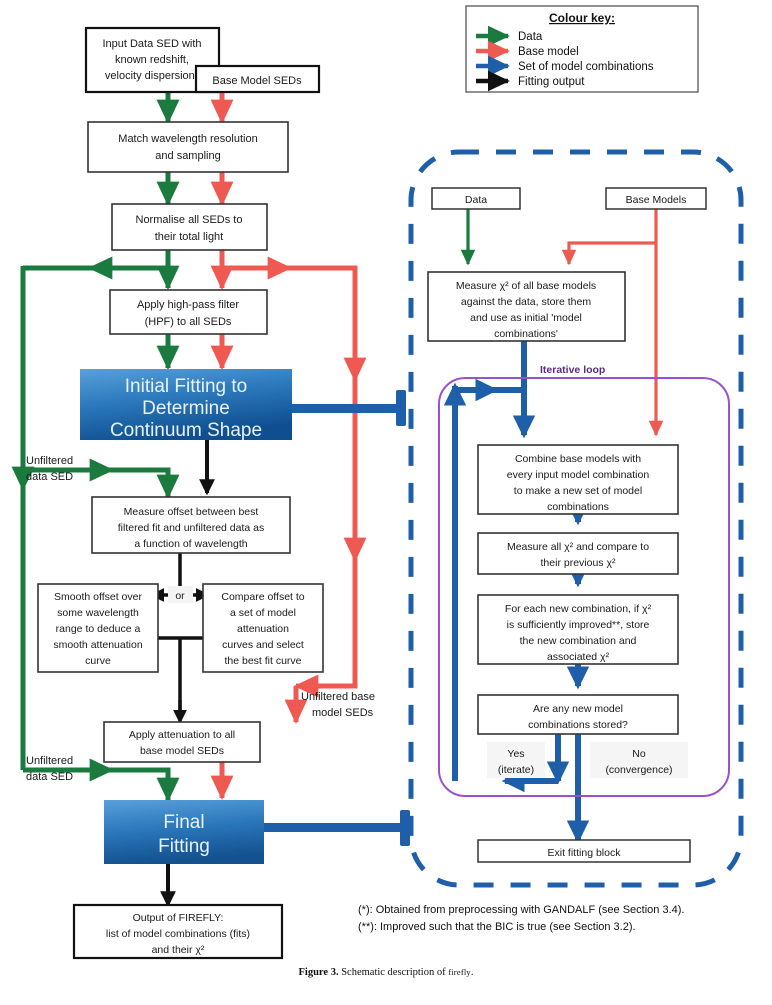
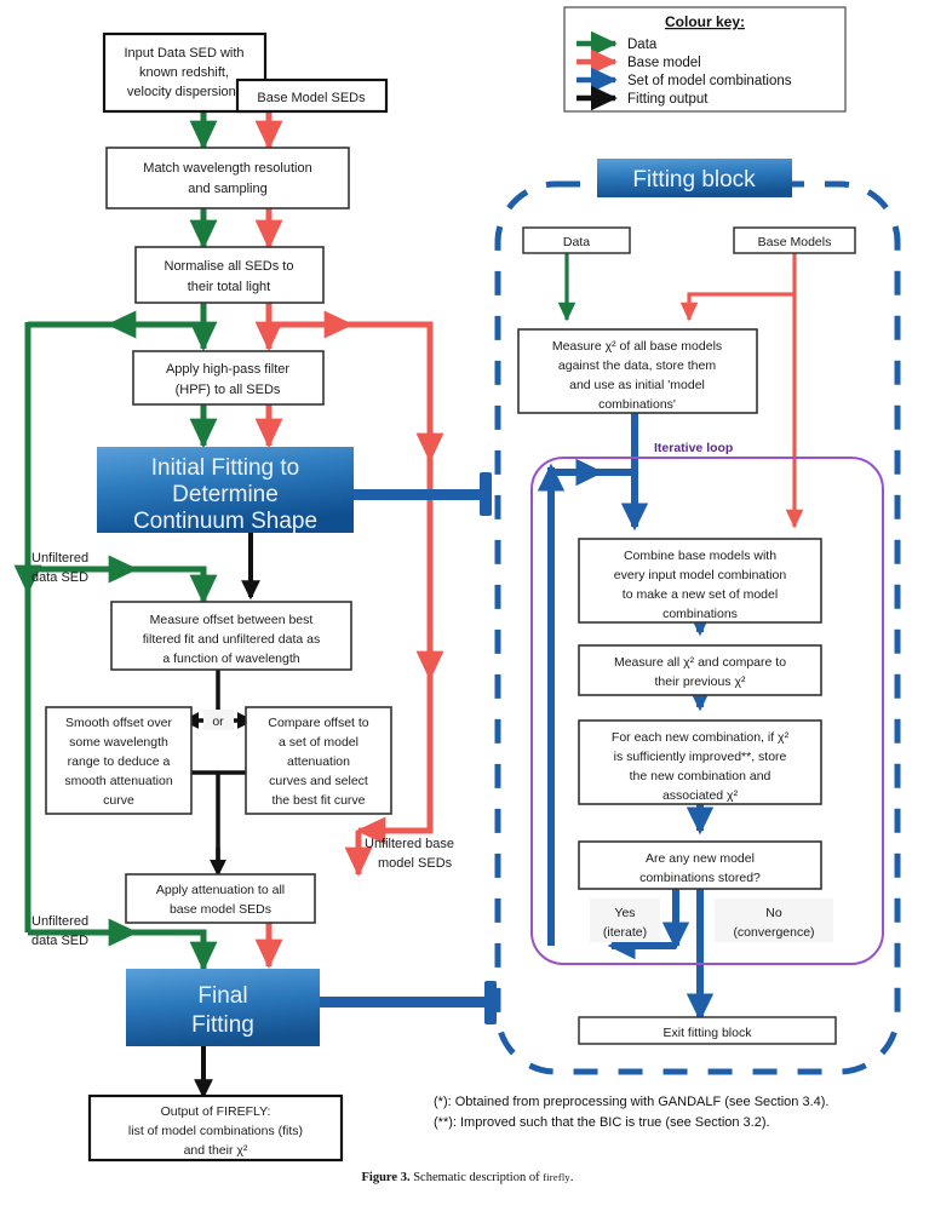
  Input Data SED with
  known redshift,
  velocity dispersion
  Base Model SEDs
  Match wavelength resolution
  and sampling
  Normalise all SEDs to
  their total light
  Apply high-pass filter
  (HPF) to all SEDs
  Initial Fitting to
  Determine
  Continuum Shape
  Unfiltered
  data SED
  Measure offset between best
  filtered fit and unfiltered data as
  a function of wavelength
  Smooth offset over
  some wavelength
  range to deduce a
  smooth attenuation
  curve
  or
  Compare offset to
  a set of model
  attenuation
  curves and select
  the best fit curve
  Unfiltered base
  model SEDs
  Apply attenuation to all
  base model SEDs
  Unfiltered
  data SED
  Final
  Fitting
  Output of FIREFLY:
  list of model combinations (fits)
  and their χ²
  Colour key:
  Data
  Base model
  Set of model combinations
  Fitting output
+ Fitting block
  Iterative loop
  Data
  Base Models
  Measure χ² of all base models
  against the data, store them
  and use as initial 'model
  combinations'
  Combine base models with
  every input model combination
  to make a new set of model
  combinations
  Measure all χ² and compare to
  their previous χ²
  For each new combination, if χ²
  is sufficiently improved**, store
  the new combination and
  associated χ²
  Are any new model
  combinations stored?
  Yes
  (iterate)
  No
  (convergence)
  Exit fitting block
  (*): Obtained from preprocessing with GANDALF (see Section 3.4).
  (**): Improved such that the BIC is true (see Section 3.2).
  Figure 3. Schematic description of firefly.
